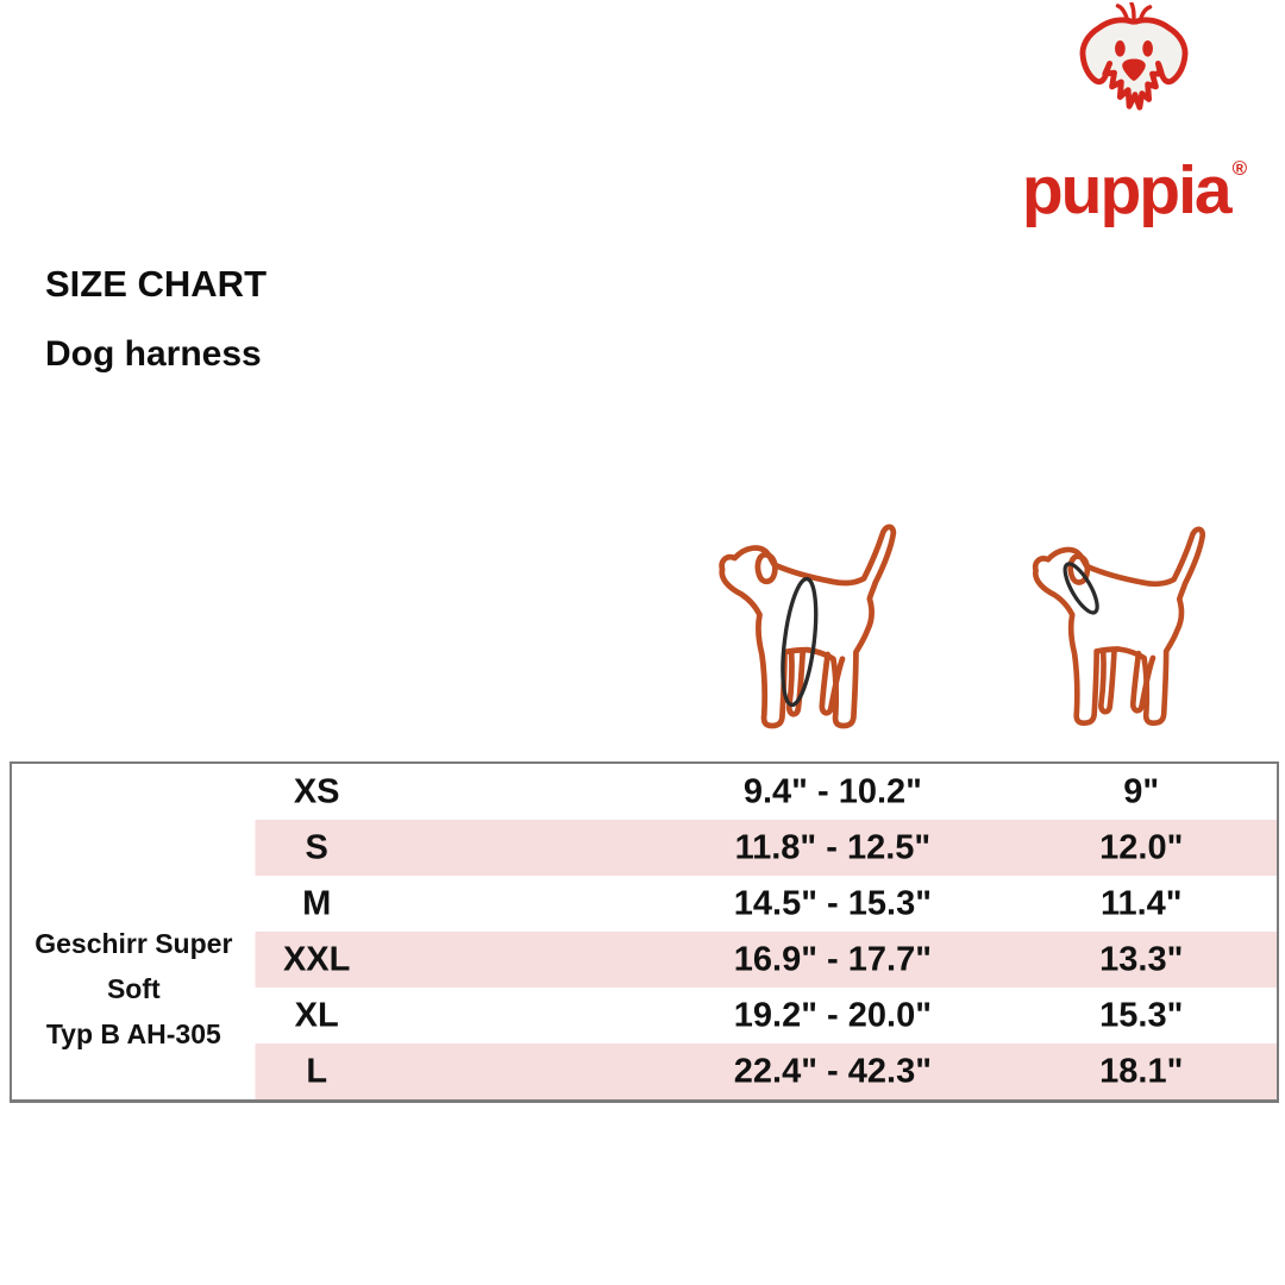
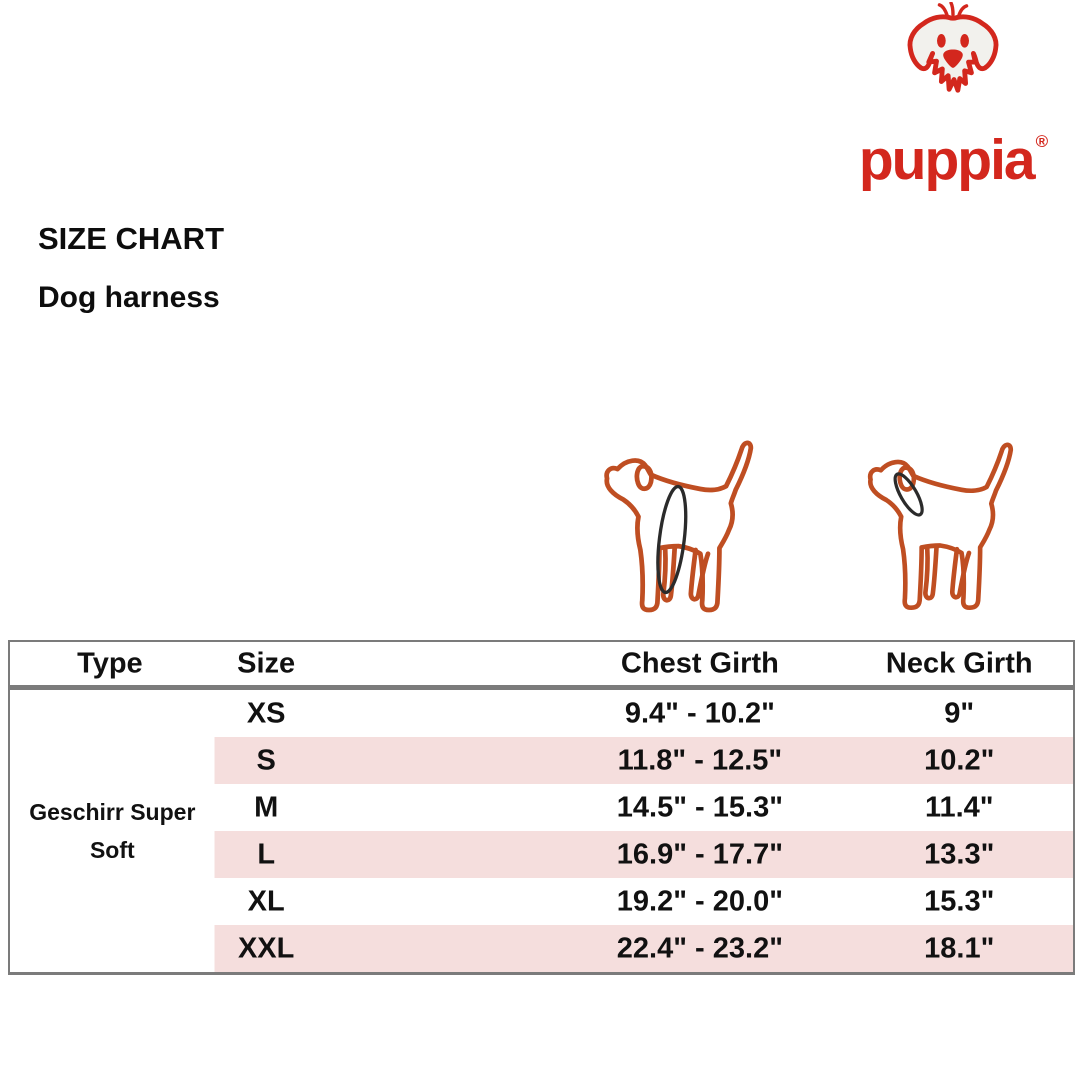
  puppia®
  SIZE CHART
  Dog harness
+ Type
+ Size
+ Chest Girth
+ Neck Girth
  XS
  9.4" - 10.2"
  9"
  S
  11.8" - 12.5"
- 12.0"
+ 10.2"
  M
  14.5" - 15.3"
  11.4"
- XXL
+ L
  16.9" - 17.7"
  13.3"
  XL
  19.2" - 20.0"
  15.3"
- L
+ XXL
- 22.4" - 42.3"
+ 22.4" - 23.2"
  18.1"
  Geschirr Super
  Soft
- Typ B AH-305
